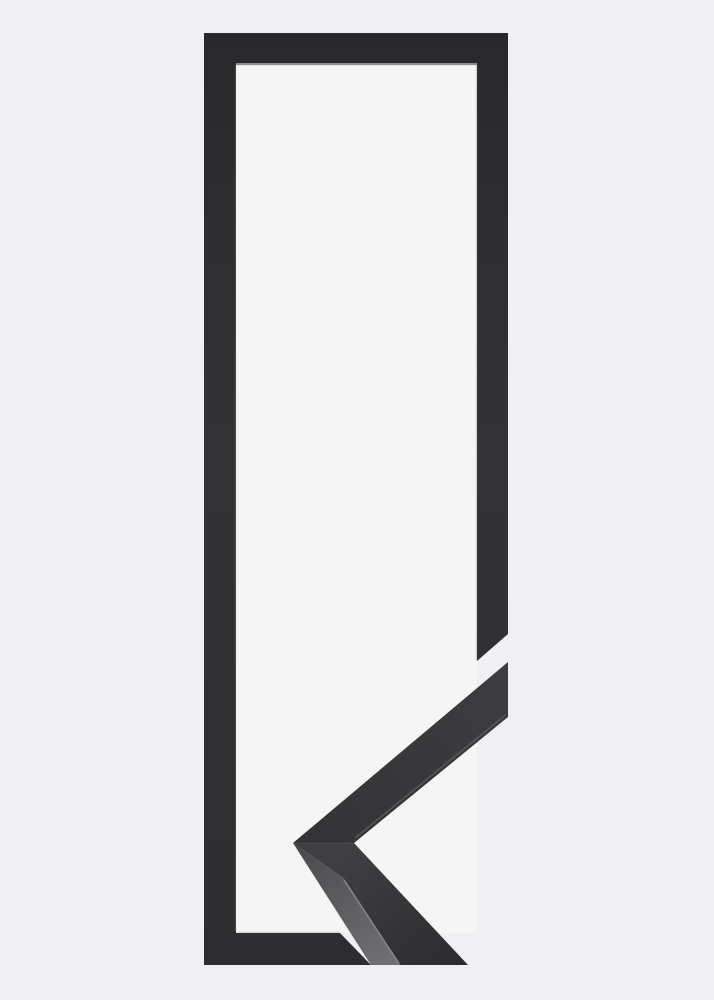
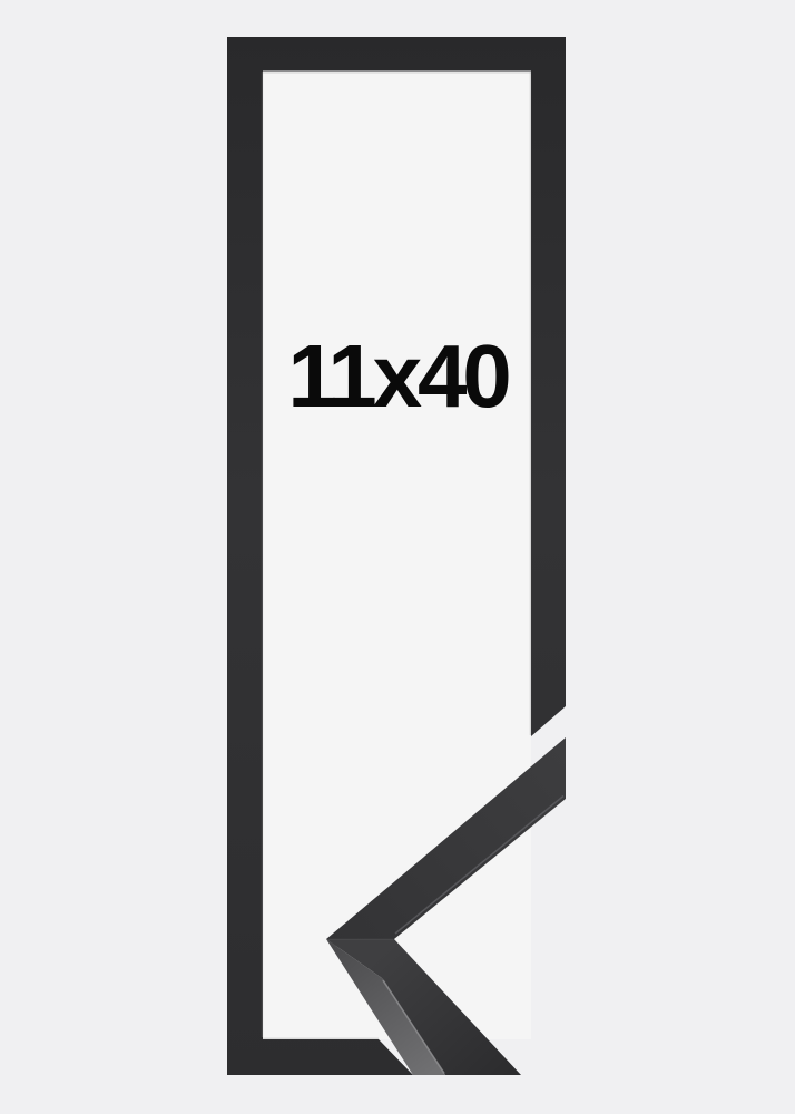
+ 11x40
